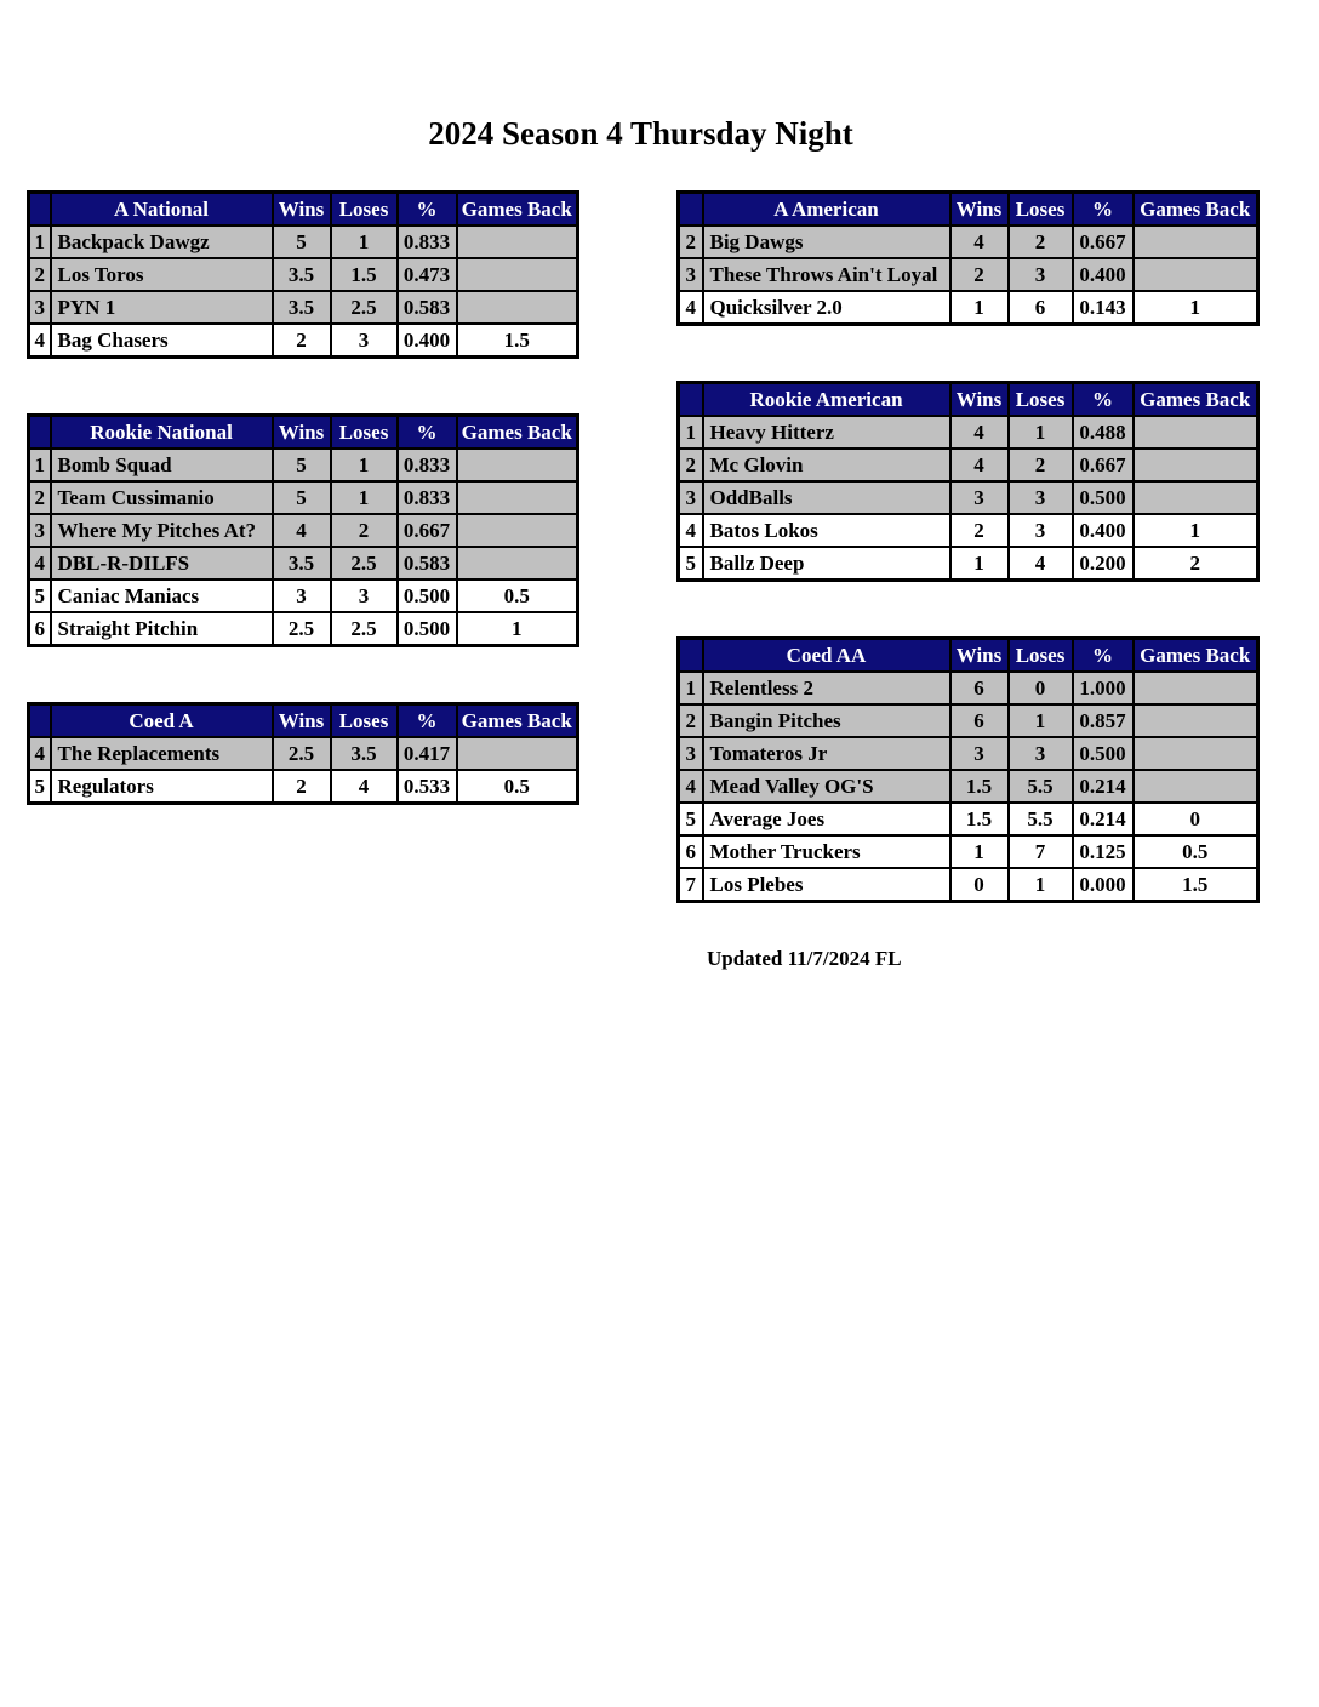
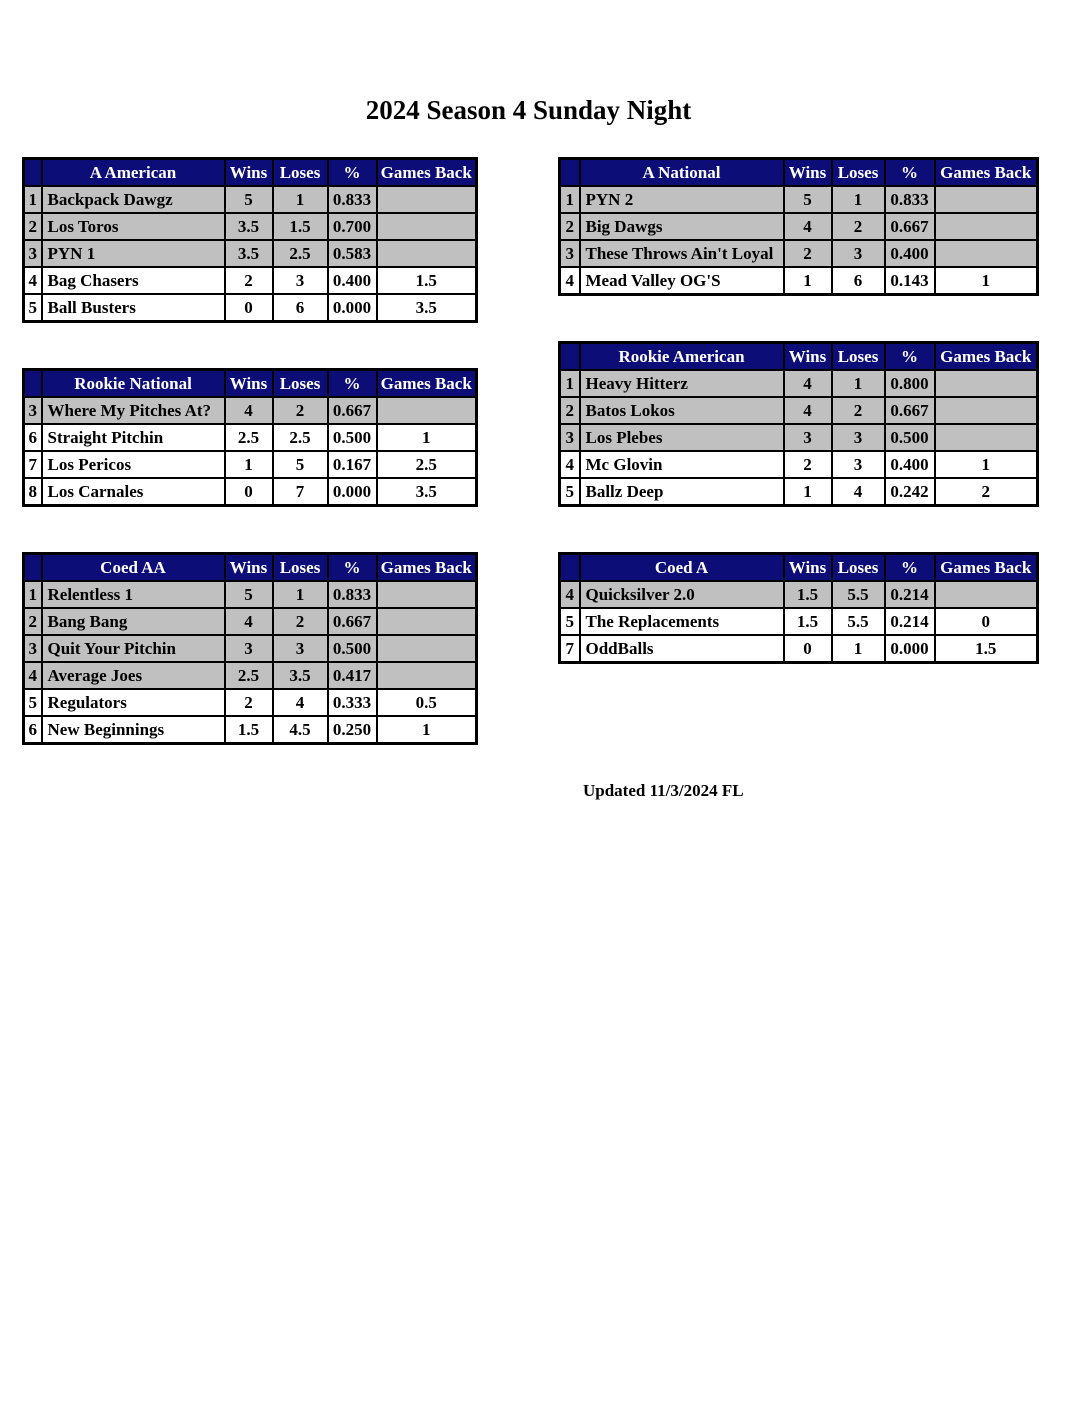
- 2024 Season 4 Thursday Night
+ 2024 Season 4 Sunday Night
- 	A National	Wins	Loses	%	Games Back
+ 	A American	Wins	Loses	%	Games Back
  1	Backpack Dawgz	5	1	0.833
- 2	Los Toros	3.5	1.5	0.473
+ 2	Los Toros	3.5	1.5	0.700
  3	PYN 1	3.5	2.5	0.583
  4	Bag Chasers	2	3	0.400	1.5
+ 5	Ball Busters	0	6	0.000	3.5
  	Rookie National	Wins	Loses	%	Games Back
- 1	Bomb Squad	5	1	0.833
- 2	Team Cussimanio	5	1	0.833
  3	Where My Pitches At?	4	2	0.667
- 4	DBL-R-DILFS	3.5	2.5	0.583
- 5	Caniac Maniacs	3	3	0.500	0.5
  6	Straight Pitchin	2.5	2.5	0.500	1
+ 7	Los Pericos	1	5	0.167	2.5
+ 8	Los Carnales	0	7	0.000	3.5
- 	Coed A	Wins	Loses	%	Games Back
+ 	Coed AA	Wins	Loses	%	Games Back
+ 1	Relentless 1	5	1	0.833
+ 2	Bang Bang	4	2	0.667
+ 3	Quit Your Pitchin	3	3	0.500
- 4	The Replacements	2.5	3.5	0.417
+ 4	Average Joes	2.5	3.5	0.417
- 5	Regulators	2	4	0.533	0.5
+ 5	Regulators	2	4	0.333	0.5
+ 6	New Beginnings	1.5	4.5	0.250	1
- 	A American	Wins	Loses	%	Games Back
+ 	A National	Wins	Loses	%	Games Back
+ 1	PYN 2	5	1	0.833
  2	Big Dawgs	4	2	0.667
  3	These Throws Ain't Loyal	2	3	0.400
- 4	Quicksilver 2.0	1	6	0.143	1
+ 4	Mead Valley OG'S	1	6	0.143	1
  	Rookie American	Wins	Loses	%	Games Back
- 1	Heavy Hitterz	4	1	0.488
+ 1	Heavy Hitterz	4	1	0.800
- 2	Mc Glovin	4	2	0.667
+ 2	Batos Lokos	4	2	0.667
- 3	OddBalls	3	3	0.500
+ 3	Los Plebes	3	3	0.500
- 4	Batos Lokos	2	3	0.400	1
+ 4	Mc Glovin	2	3	0.400	1
- 5	Ballz Deep	1	4	0.200	2
+ 5	Ballz Deep	1	4	0.242	2
- 	Coed AA	Wins	Loses	%	Games Back
+ 	Coed A	Wins	Loses	%	Games Back
- 1	Relentless 2	6	0	1.000
- 2	Bangin Pitches	6	1	0.857
- 3	Tomateros Jr	3	3	0.500
- 4	Mead Valley OG'S	1.5	5.5	0.214
+ 4	Quicksilver 2.0	1.5	5.5	0.214
- 5	Average Joes	1.5	5.5	0.214	0
+ 5	The Replacements	1.5	5.5	0.214	0
- 6	Mother Truckers	1	7	0.125	0.5
- 7	Los Plebes	0	1	0.000	1.5
+ 7	OddBalls	0	1	0.000	1.5
- Updated 11/7/2024 FL
+ Updated 11/3/2024 FL
